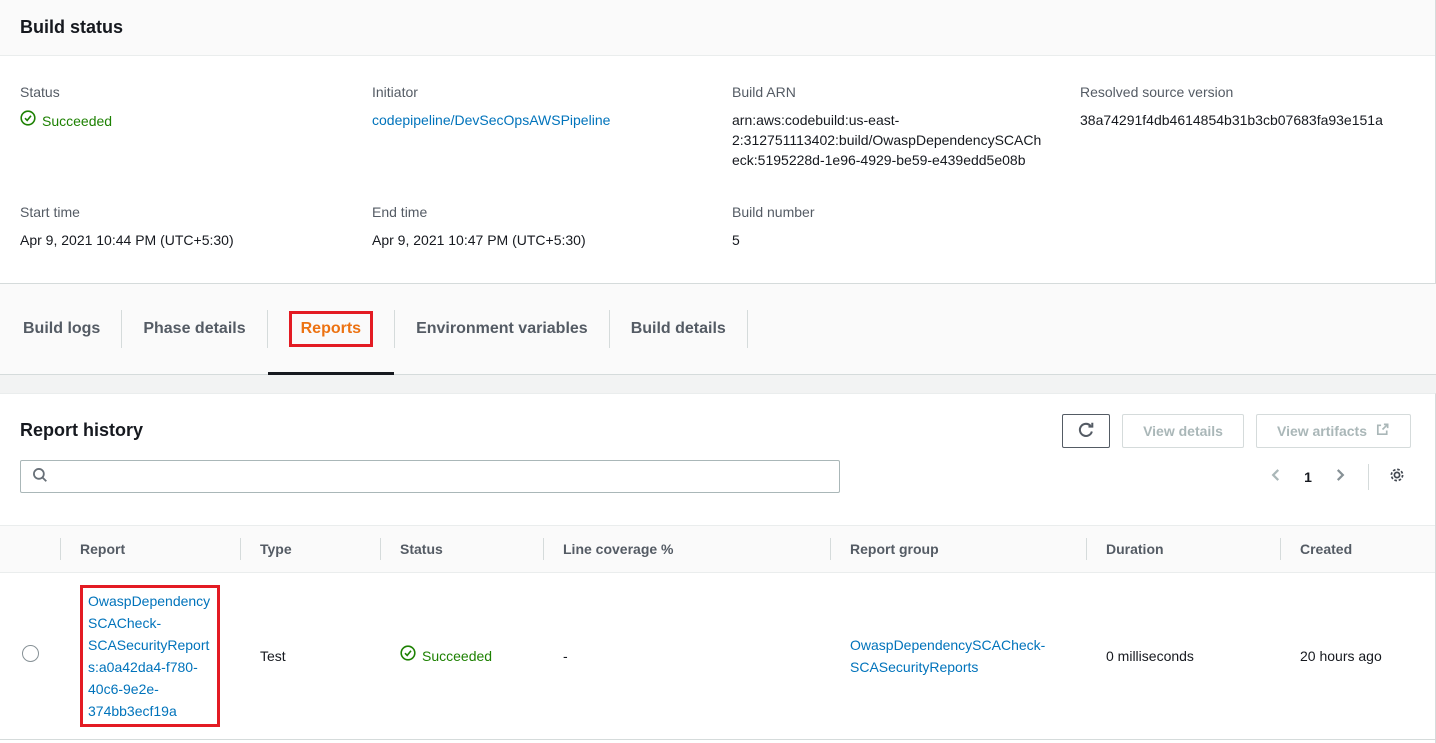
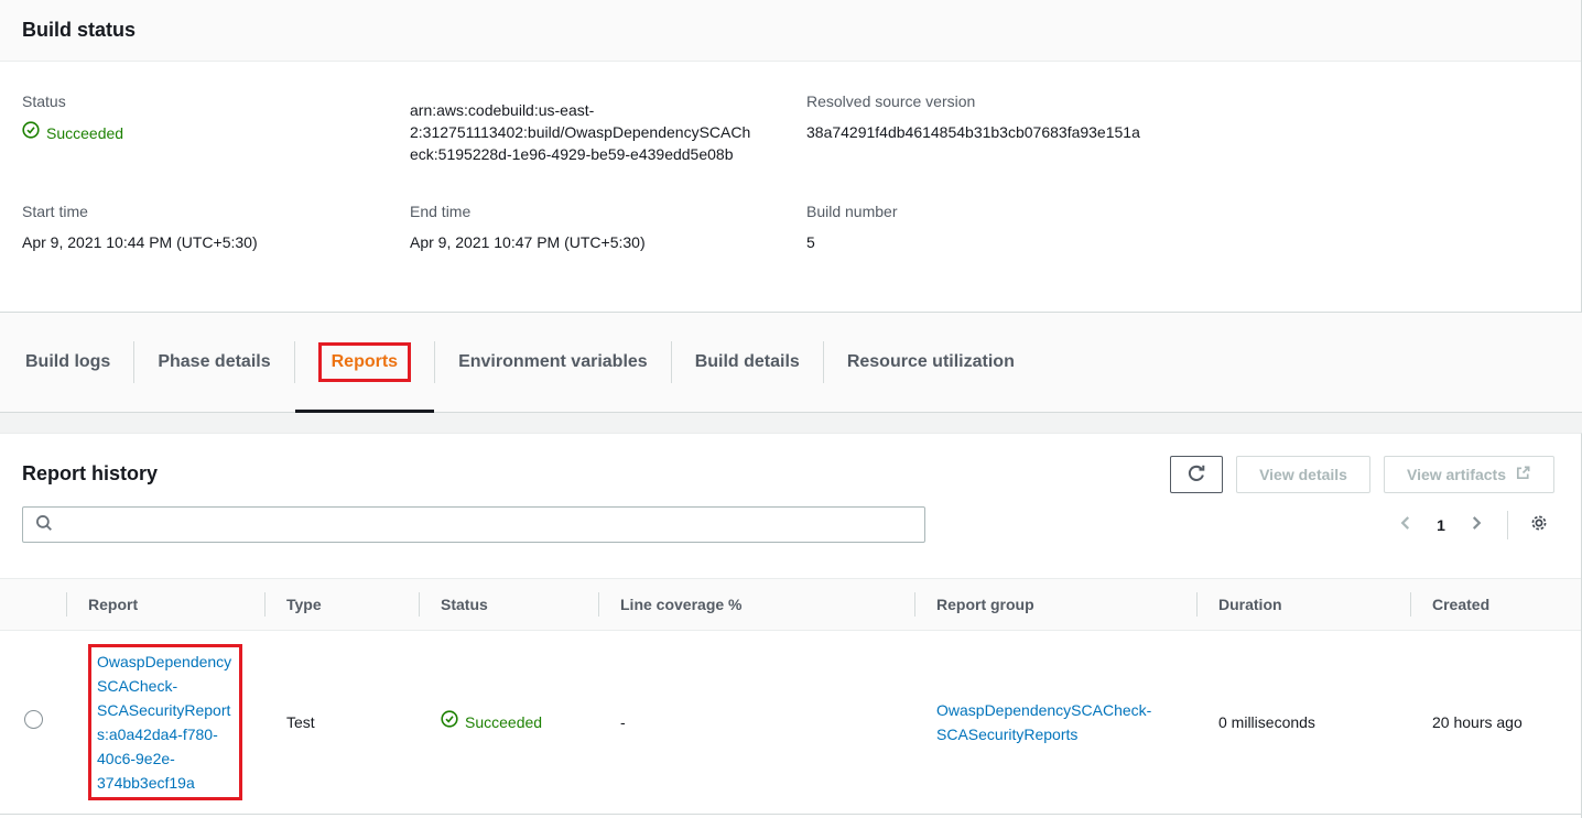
  Build status
  Status
  Succeeded
- Initiator
- codepipeline/DevSecOpsAWSPipeline
- Build ARN
  arn:aws:codebuild:us-east-2:312751113402:build/OwaspDependencySCACheck:5195228d-1e96-4929-be59-e439edd5e08b
  Resolved source version
  38a74291f4db4614854b31b3cb07683fa93e151a
  Start time
  Apr 9, 2021 10:44 PM (UTC+5:30)
  End time
  Apr 9, 2021 10:47 PM (UTC+5:30)
  Build number
  5
  Build logs
  Phase details
  Reports
  Environment variables
  Build details
+ Resource utilization
  Report history
  View details
  View artifacts
  1
  	Report	Type	Status	Line coverage %	Report group	Duration	Created
  	OwaspDependencySCACheck-SCASecurityReports:a0a42da4-f780-40c6-9e2e-374bb3ecf19a	Test	Succeeded	-	OwaspDependencySCACheck-SCASecurityReports	0 milliseconds	20 hours ago
